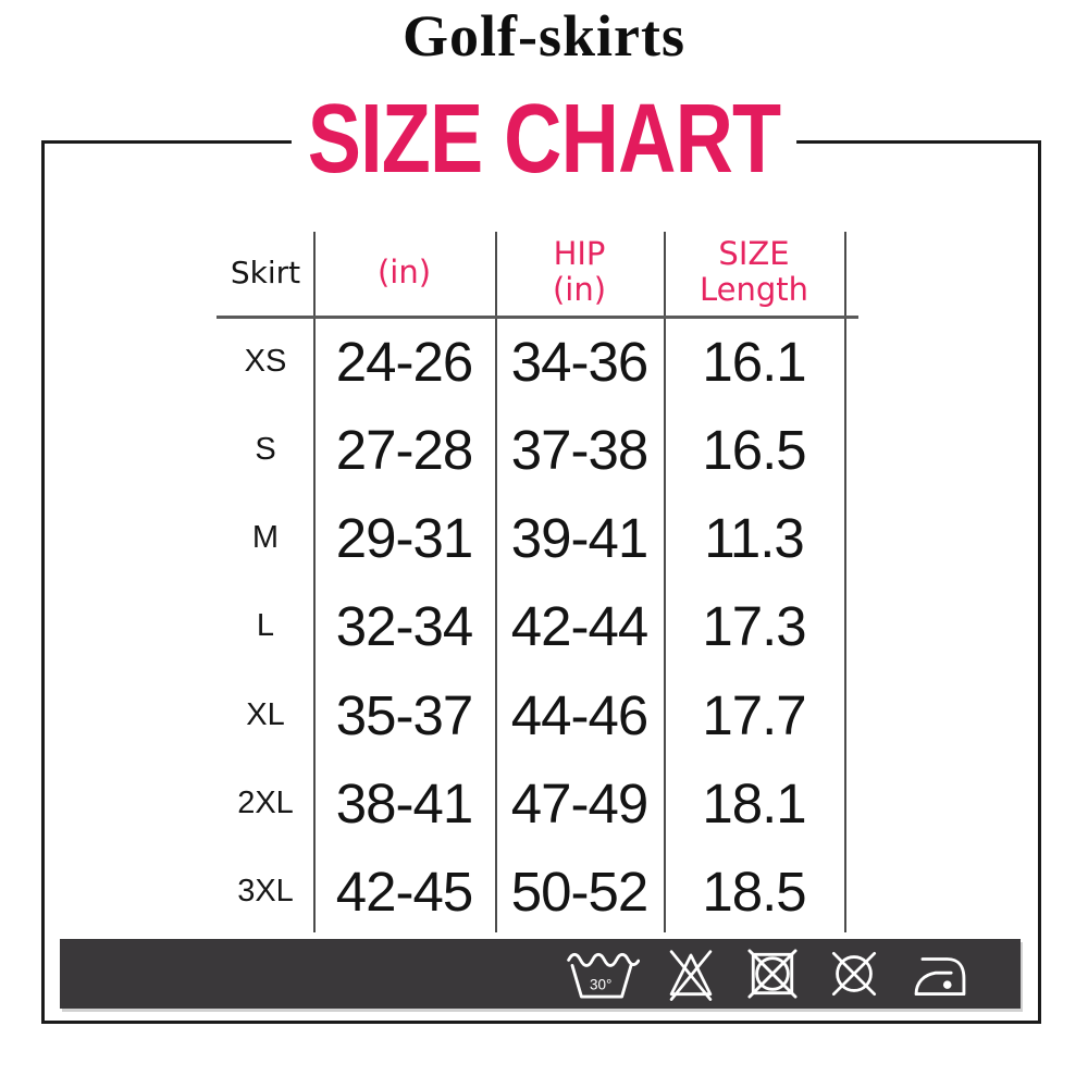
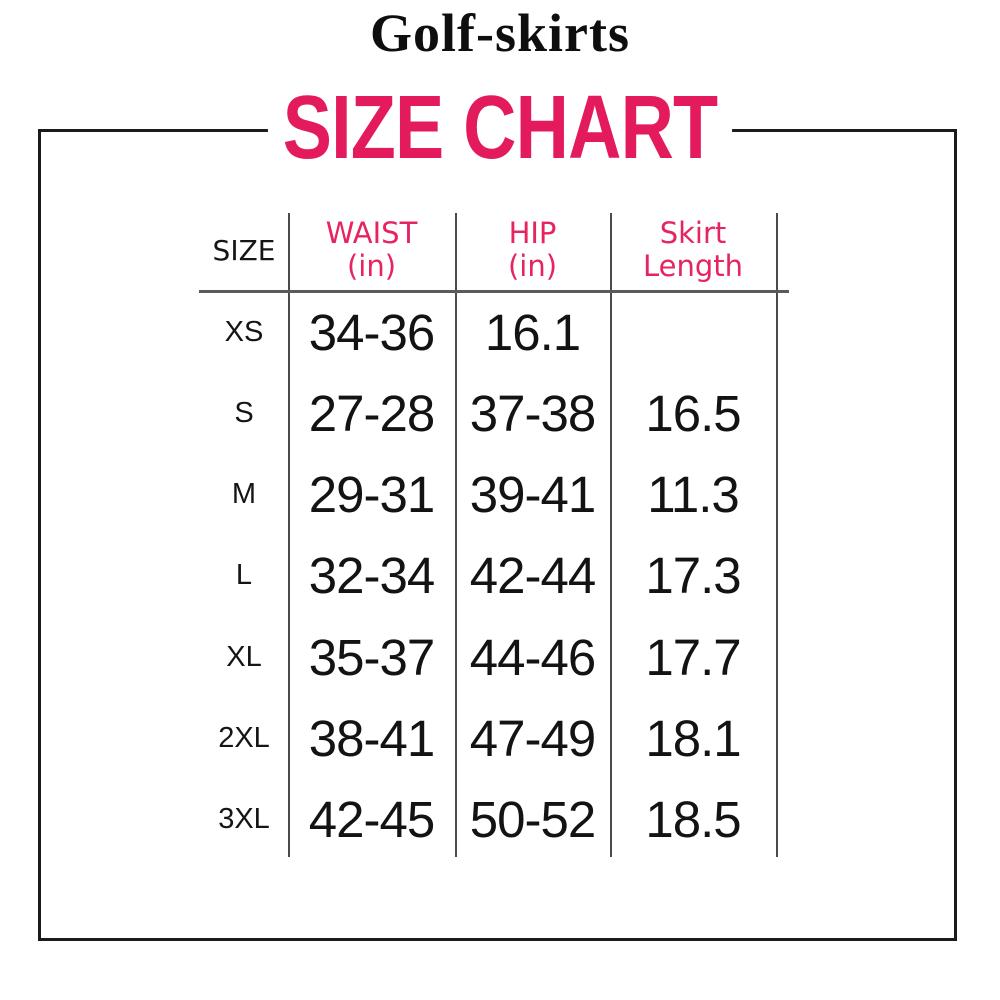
  Golf-skirts
  SIZE CHART
- Skirt
+ SIZE
+ WAIST
  (in)
  HIP
  (in)
- SIZE
+ Skirt
  Length
  XS
- 24-26
  34-36
  16.1
  S
  27-28
  37-38
  16.5
  M
  29-31
  39-41
  11.3
  L
  32-34
  42-44
  17.3
  XL
  35-37
  44-46
  17.7
  2XL
  38-41
  47-49
  18.1
  3XL
  42-45
  50-52
  18.5
- 30°
